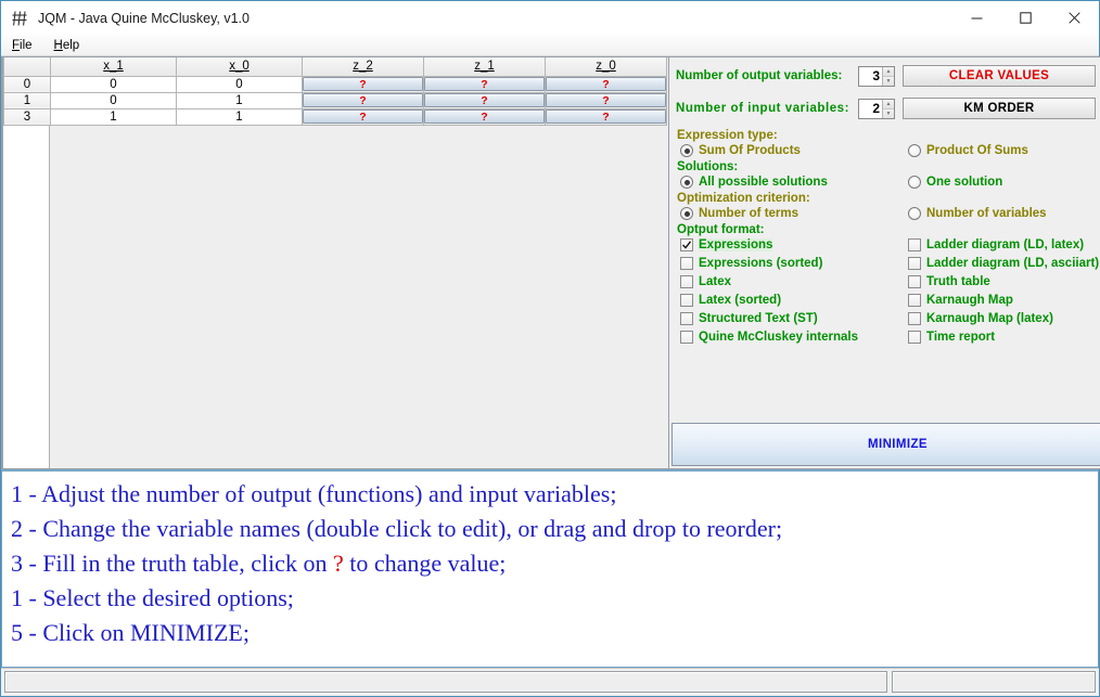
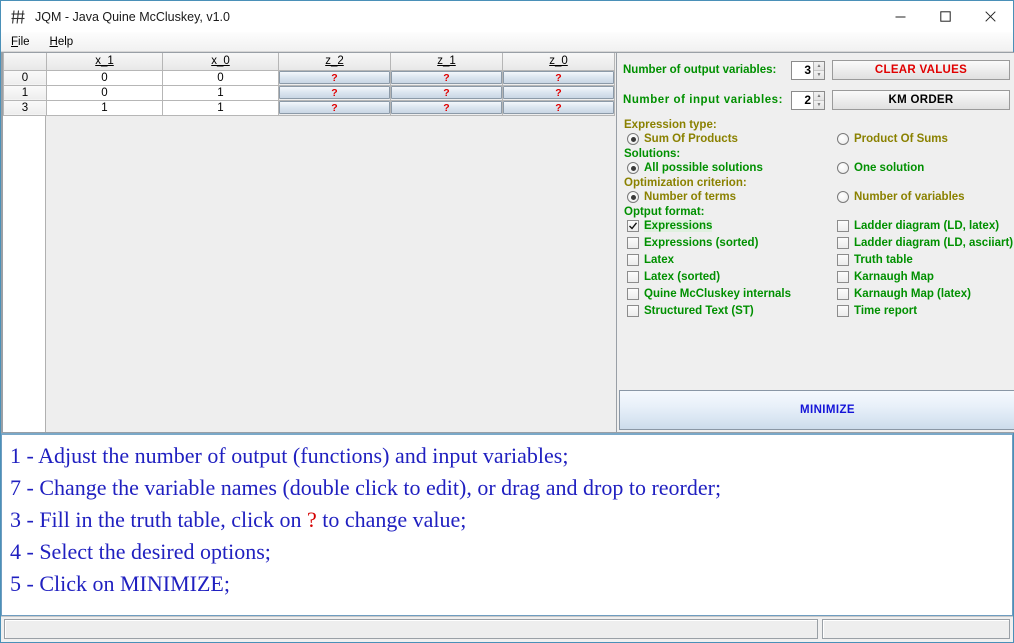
  JQM - Java Quine McCluskey, v1.0
  File
  Help
  	x_1	x_0	z_2	z_1	z_0
  0	0	0	?	?	?
  1	0	1	?	?	?
  3	1	1	?	?	?
  Number of output variables:
  3
  CLEAR VALUES
  Number of input variables:
  2
  KM ORDER
  Expression type:
  Sum Of Products
  Product Of Sums
  Solutions:
  All possible solutions
  One solution
  Optimization criterion:
  Number of terms
  Number of variables
  Optput format:
  Expressions
  Ladder diagram (LD, latex)
  Expressions (sorted)
  Ladder diagram (LD, asciiart)
  Latex
  Truth table
  Latex (sorted)
  Karnaugh Map
- Structured Text (ST)
+ Quine McCluskey internals
  Karnaugh Map (latex)
- Quine McCluskey internals
+ Structured Text (ST)
  Time report
  MINIMIZE
  1 - Adjust the number of output (functions) and input variables;
- 2 - Change the variable names (double click to edit), or drag and drop to reorder;
+ 7 - Change the variable names (double click to edit), or drag and drop to reorder;
  3 - Fill in the truth table, click on ? to change value;
- 1 - Select the desired options;
+ 4 - Select the desired options;
  5 - Click on MINIMIZE;
